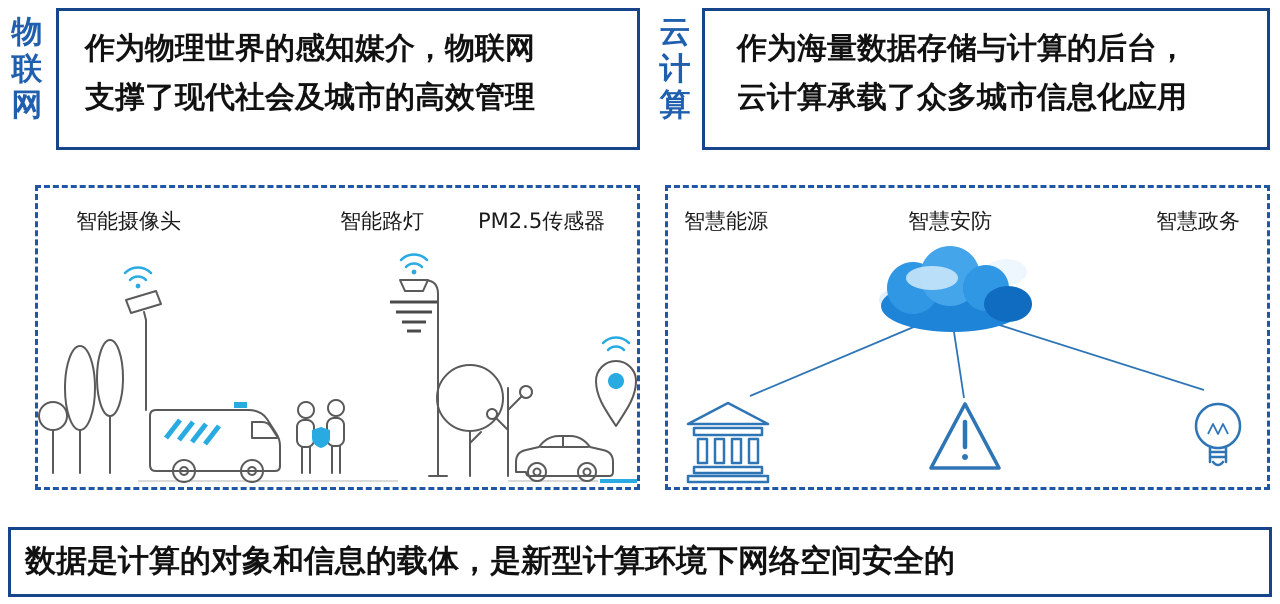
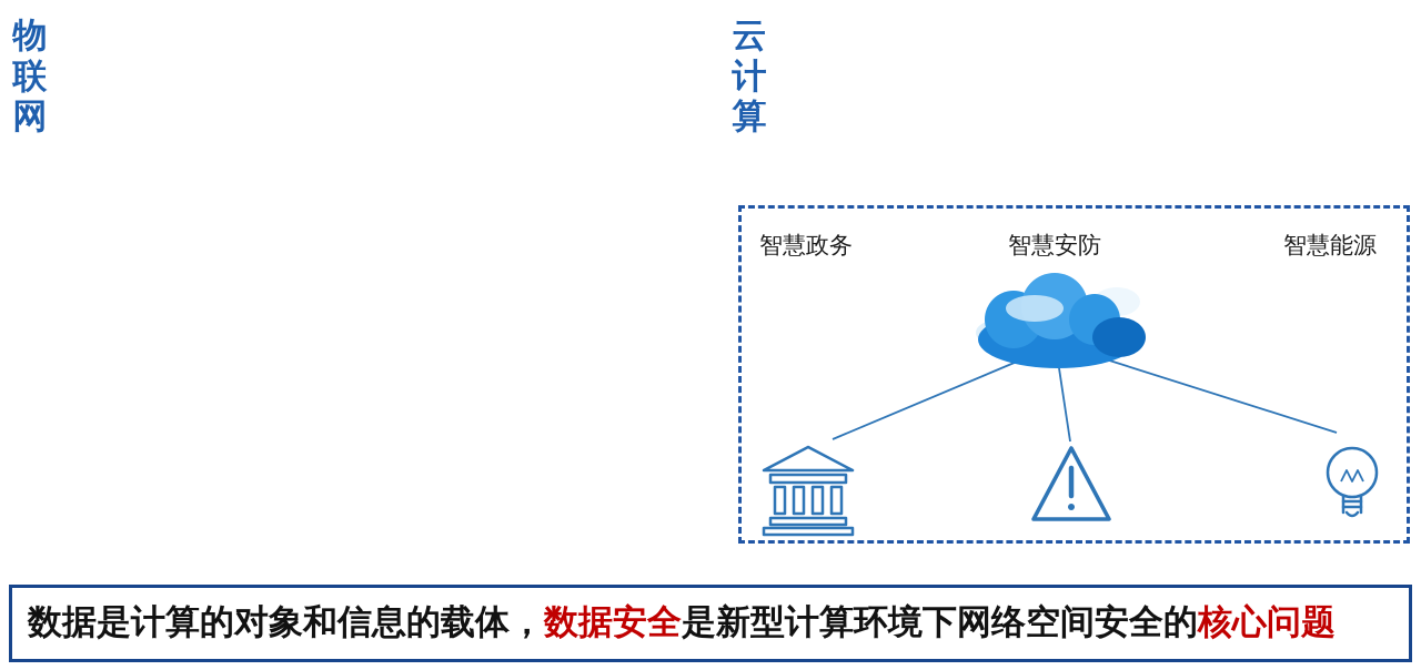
  物联网
- 作为物理世界的感知媒介，物联网
- 支撑了现代社会及城市的高效管理
  云计算
- 作为海量数据存储与计算的后台，
- 云计算承载了众多城市信息化应用
- 智能摄像头
- 智能路灯
- PM2.5传感器
- 智慧能源
+ 智慧政务
  智慧安防
- 智慧政务
+ 智慧能源
  数据是计算的对象和信息的载体，
+ 数据安全
  是新型计算环境下网络空间安全的
+ 核心问题
